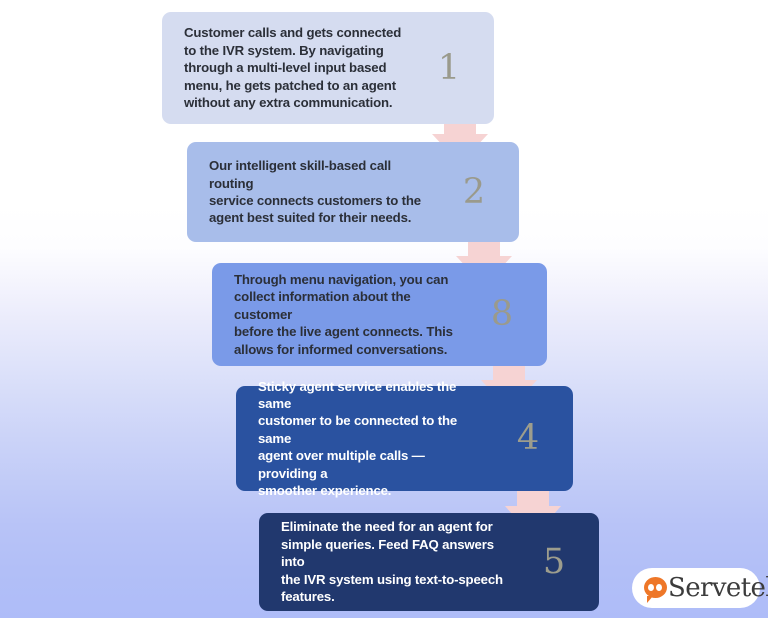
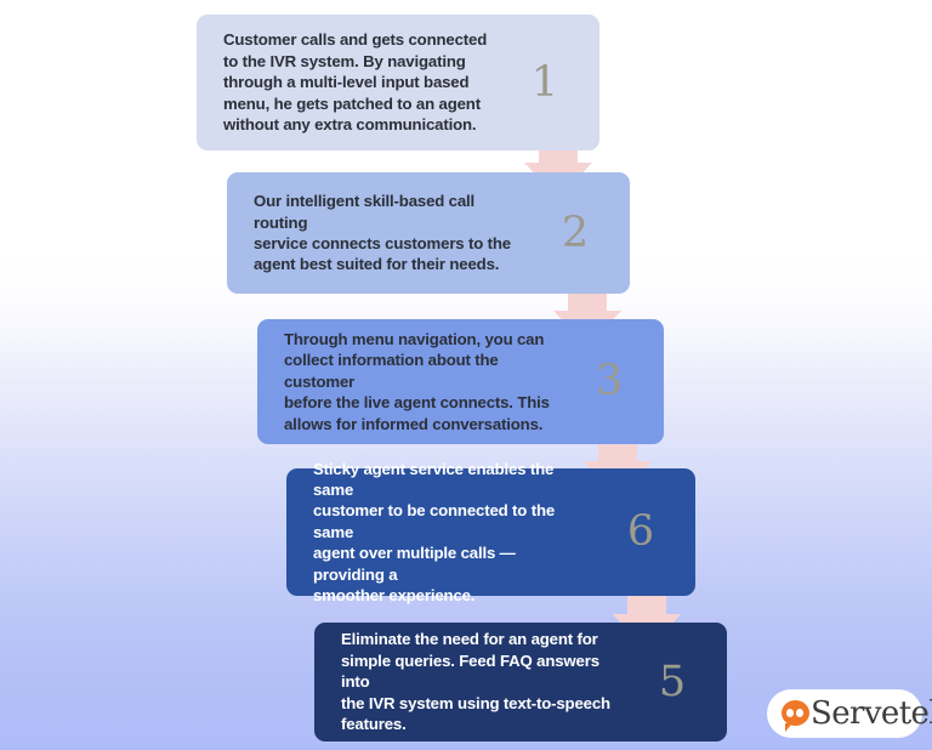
  Customer calls and gets connected
  to the IVR system. By navigating
  through a multi-level input based
  menu, he gets patched to an agent
  without any extra communication.
  1
  Our intelligent skill-based call routing
  service connects customers to the
  agent best suited for their needs.
  2
  Through menu navigation, you can
  collect information about the customer
  before the live agent connects. This
  allows for informed conversations.
- 8
+ 3
  Sticky agent service enables the same
  customer to be connected to the same
  agent over multiple calls — providing a
  smoother experience.
- 4
+ 6
  Eliminate the need for an agent for
  simple queries. Feed FAQ answers into
  the IVR system using text-to-speech
  features.
  5
  Servete
